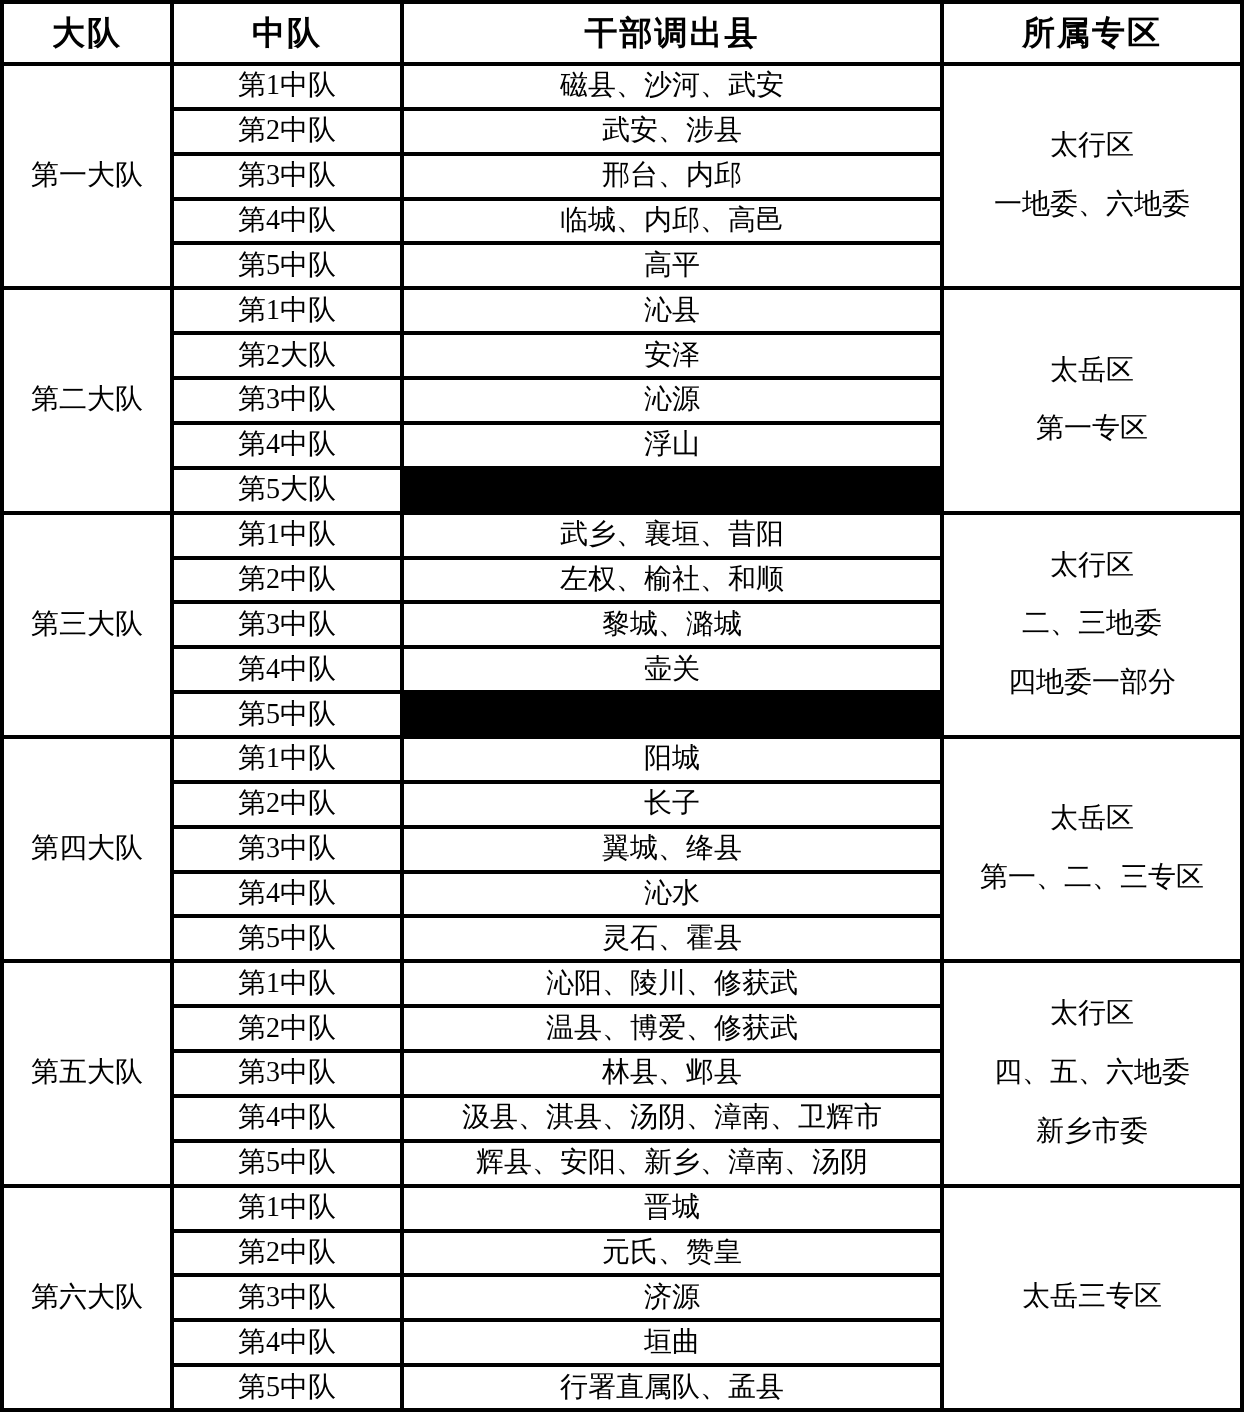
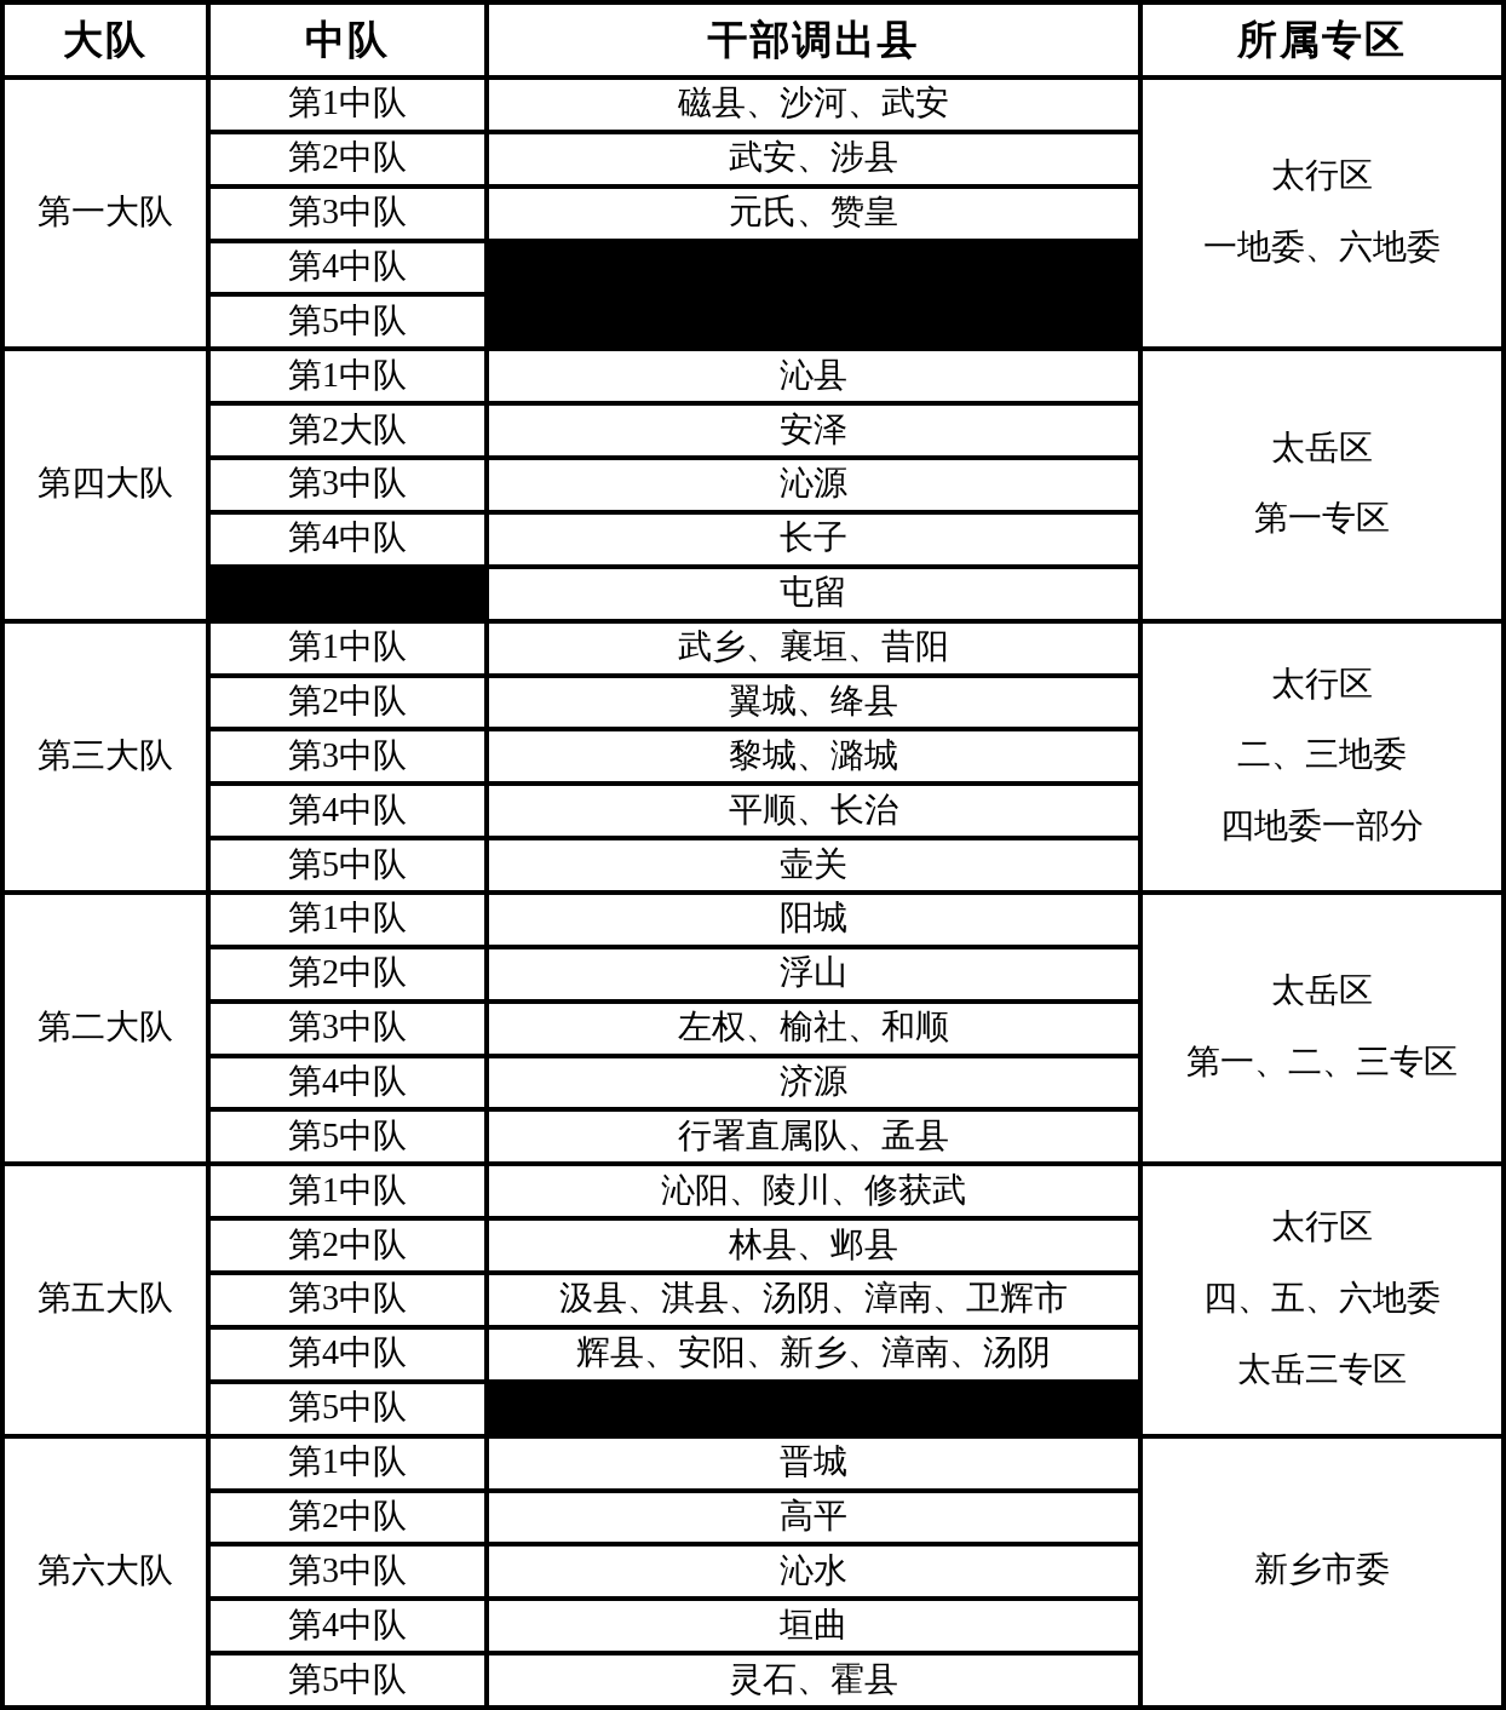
  大队
  中队
  干部调出县
  所属专区
  第一大队
  第1中队
  第2中队
  第3中队
  第4中队
  第5中队
  磁县、沙河、武安
  武安、涉县
- 邢台、内邱
- 临城、内邱、高邑
- 高平
+ 元氏、赞皇
  太行区
  一地委、六地委
- 第二大队
+ 第四大队
  第1中队
  第2大队
  第3中队
  第4中队
- 第5大队
  沁县
  安泽
  沁源
- 浮山
+ 长子
+ 屯留
  太岳区
  第一专区
  第三大队
  第1中队
  第2中队
  第3中队
  第4中队
  第5中队
  武乡、襄垣、昔阳
- 左权、榆社、和顺
+ 翼城、绛县
  黎城、潞城
+ 平顺、长治
  壶关
  太行区
  二、三地委
  四地委一部分
- 第四大队
+ 第二大队
  第1中队
  第2中队
  第3中队
  第4中队
  第5中队
  阳城
- 长子
+ 浮山
- 翼城、绛县
+ 左权、榆社、和顺
- 沁水
+ 济源
- 灵石、霍县
+ 行署直属队、孟县
  太岳区
  第一、二、三专区
  第五大队
  第1中队
  第2中队
  第3中队
  第4中队
  第5中队
  沁阳、陵川、修获武
- 温县、博爱、修获武
  林县、邺县
  汲县、淇县、汤阴、漳南、卫辉市
  辉县、安阳、新乡、漳南、汤阴
  太行区
  四、五、六地委
- 新乡市委
+ 太岳三专区
  第六大队
  第1中队
  第2中队
  第3中队
  第4中队
  第5中队
  晋城
- 元氏、赞皇
+ 高平
- 济源
+ 沁水
  垣曲
- 行署直属队、孟县
+ 灵石、霍县
- 太岳三专区
+ 新乡市委
